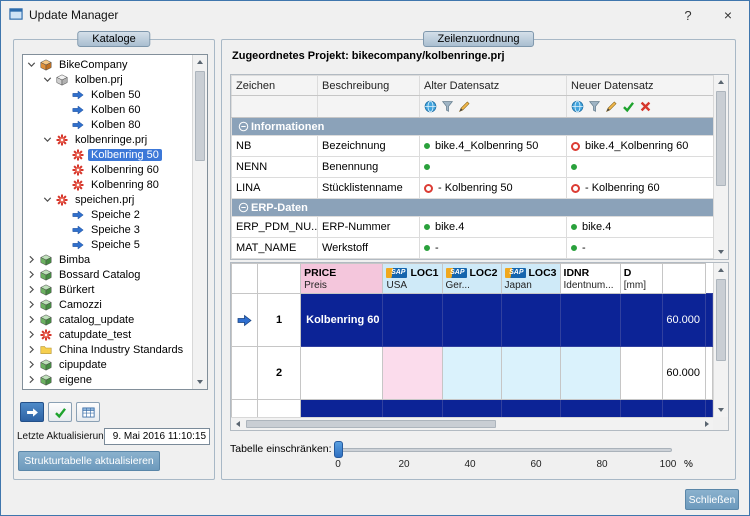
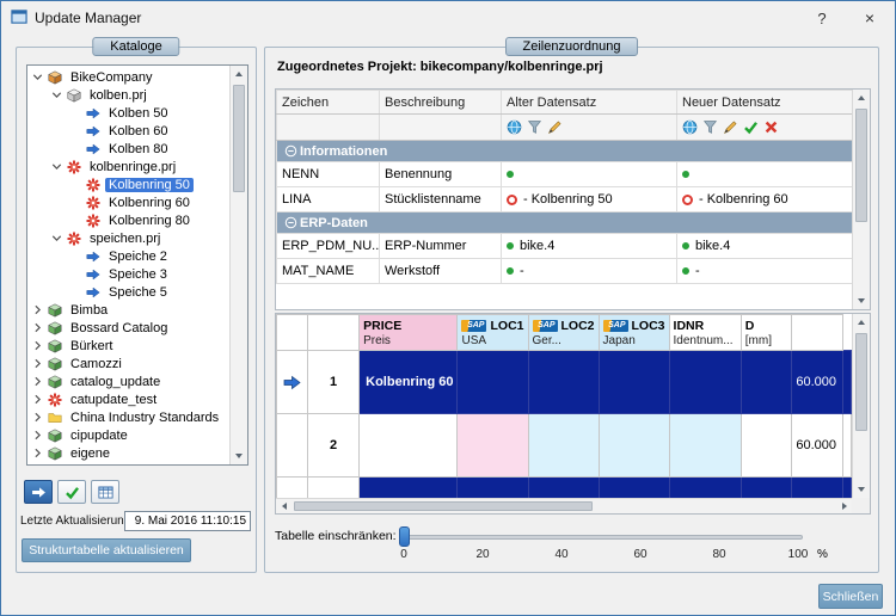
  Update Manager
  ?
  ×
  Kataloge
  BikeCompany
  kolben.prj
  Kolben 50
  Kolben 60
  Kolben 80
  kolbenringe.prj
  Kolbenring 50
  Kolbenring 60
  Kolbenring 80
  speichen.prj
  Speiche 2
  Speiche 3
  Speiche 5
  Bimba
  Bossard Catalog
  Bürkert
  Camozzi
  catalog_update
  catupdate_test
  China Industry Standards
  cipupdate
  eigene
  Letzte Aktualisierun
  9. Mai 2016 11:10:15
  Strukturtabelle aktualisieren
  Zeilenzuordnung
  Zugeordnetes Projekt: bikecompany/kolbenringe.prj
  Zeichen	Beschreibung	Alter Datensatz	Neuer Datensatz
  Informationen
- NB	Bezeichnung	bike.4_Kolbenring 50	bike.4_Kolbenring 60
  NENN	Benennung
  LINA	Stücklistenname	- Kolbenring 50	- Kolbenring 60
  ERP-Daten
  ERP_PDM_NU..	ERP-Nummer	bike.4	bike.4
  MAT_NAME	Werkstoff	-	-
  		PRICEPreis	LOC1USA	LOC2Ger...	LOC3Japan	IDNRIdentnum...	D[mm]
  	1	Kolbenring 60						60.000
  	2							60.000
  Tabelle einschränken:
  0
  20
  40
  60
  80
  100
  %
  Schließen
